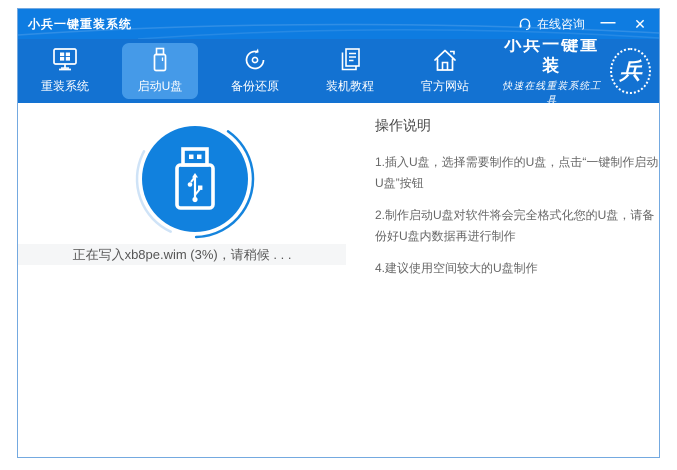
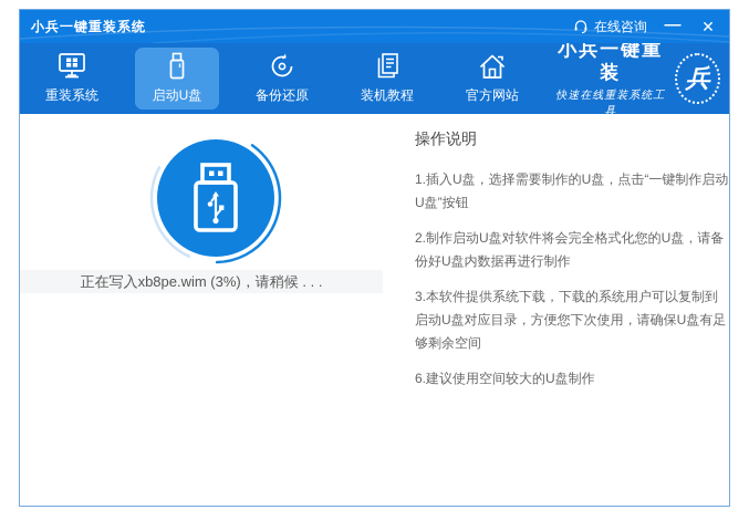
  小兵一键重装系统
  在线咨询
  —
  ✕
  重装系统
  启动U盘
  备份还原
  装机教程
  官方网站
  小兵一键重装
  快速在线重装系统工具
  兵
  正在写入xb8pe.wim (3%)，请稍候 . . .
  操作说明
  1.插入U盘，选择需要制作的U盘，点击“一键制作启动U盘”按钮
  2.制作启动U盘对软件将会完全格式化您的U盘，请备份好U盘内数据再进行制作
+ 3.本软件提供系统下载，下载的系统用户可以复制到启动U盘对应目录，方便您下次使用，请确保U盘有足够剩余空间
- 4.建议使用空间较大的U盘制作
+ 6.建议使用空间较大的U盘制作
